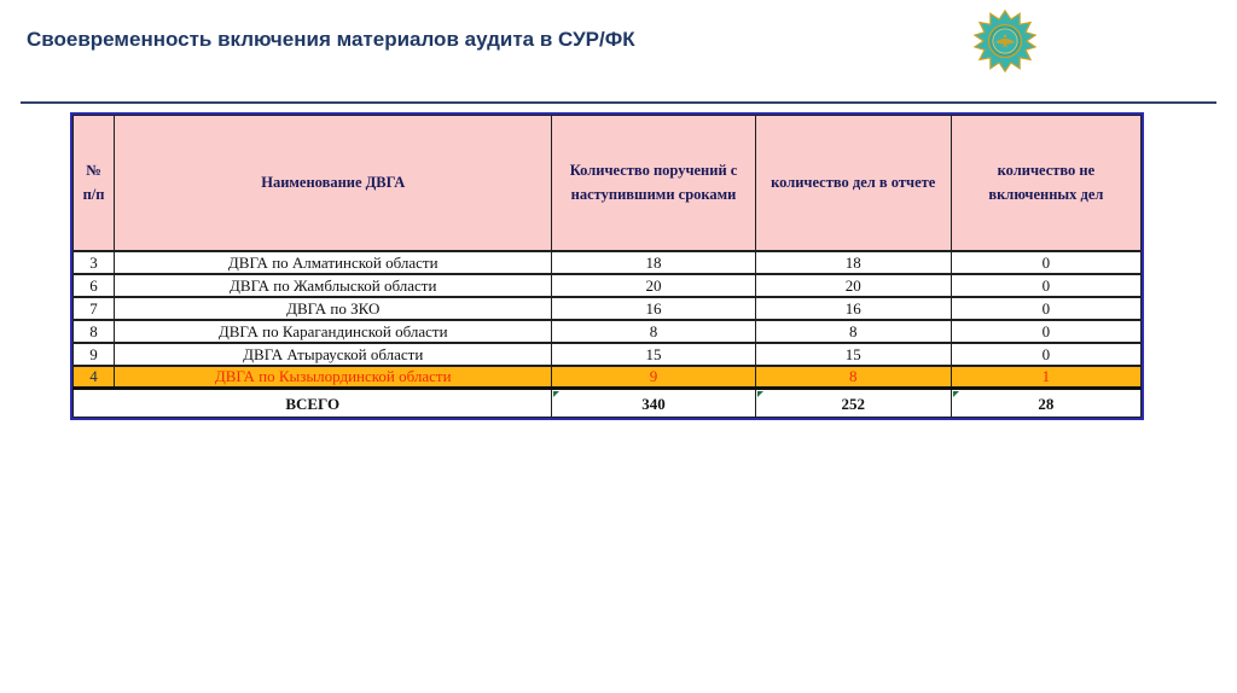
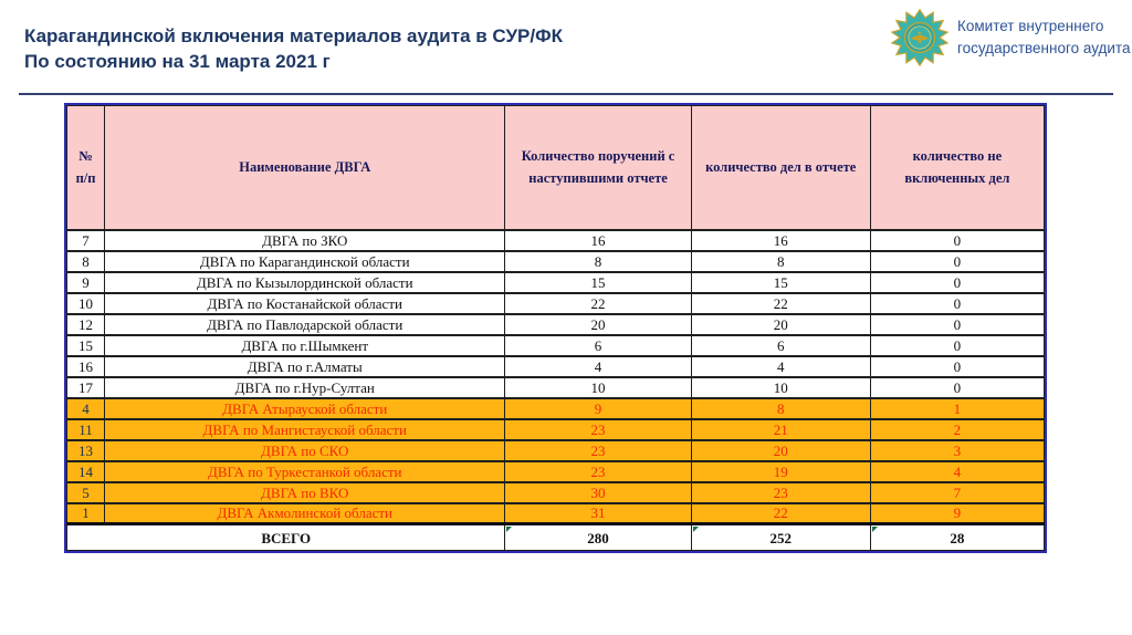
- Своевременность включения материалов аудита в СУР/ФК
+ Карагандинской включения материалов аудита в СУР/ФК
+ По состоянию на 31 марта 2021 г
+ Комитет внутреннего
+ государственного аудита
- № п/п	Наименование ДВГА	Количество поручений с наступившими сроками	количество дел в отчете	количество не включенных дел
+ № п/п	Наименование ДВГА	Количество поручений с наступившими отчете	количество дел в отчете	количество не включенных дел
- 3	ДВГА по Алматинской области	18	18	0
- 6	ДВГА по Жамблыской области	20	20	0
  7	ДВГА по ЗКО	16	16	0
  8	ДВГА по Карагандинской области	8	8	0
- 9	ДВГА Атырауской области	15	15	0
+ 9	ДВГА по Кызылординской области	15	15	0
+ 10	ДВГА по Костанайской области	22	22	0
+ 12	ДВГА по Павлодарской области	20	20	0
+ 15	ДВГА по г.Шымкент	6	6	0
+ 16	ДВГА по г.Алматы	4	4	0
+ 17	ДВГА по г.Нур-Султан	10	10	0
- 4	ДВГА по Кызылординской области	9	8	1
+ 4	ДВГА Атырауской области	9	8	1
+ 11	ДВГА по Мангистауской области	23	21	2
+ 13	ДВГА по СКО	23	20	3
+ 14	ДВГА по Туркестанкой области	23	19	4
+ 5	ДВГА по ВКО	30	23	7
+ 1	ДВГА Акмолинской области	31	22	9
- ВСЕГО	340	252	28
+ ВСЕГО	280	252	28
